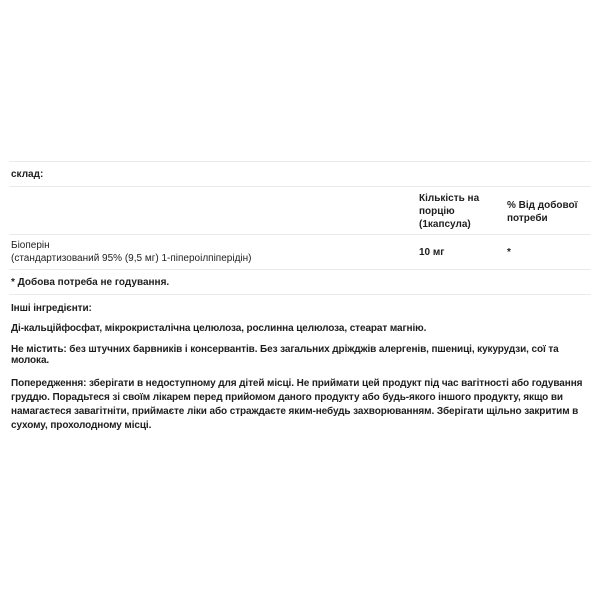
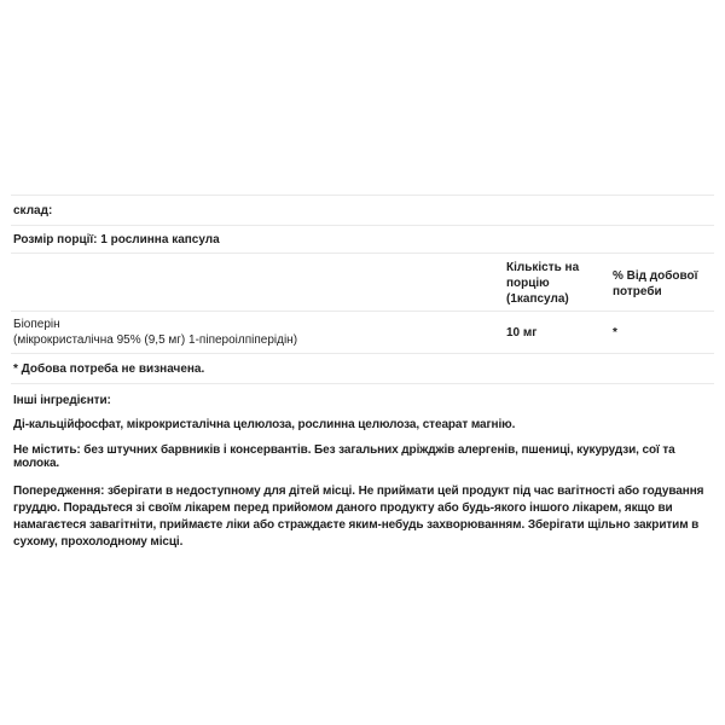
  склад:
+ Розмір порції: 1 рослинна капсула
  Кількість на порцію (1капсула)
  % Від добової потреби
  Біоперін
- (стандартизований 95% (9,5 мг) 1-піпероілпіперідін)
+ (мікрокристалічна 95% (9,5 мг) 1-піпероілпіперідін)
  10 мг
  *
- * Добова потреба не годування.
+ * Добова потреба не визначена.
  Інші інгредієнти:
  Ді-кальційфосфат, мікрокристалічна целюлоза, рослинна целюлоза, стеарат магнію.
  Не містить: без штучних барвників і консервантів. Без загальних дріжджів алергенів, пшениці, кукурудзи, сої та молока.
- Попередження: зберігати в недоступному для дітей місці. Не приймати цей продукт під час вагітності або годування груддю. Порадьтеся зі своїм лікарем перед прийомом даного продукту або будь-якого іншого продукту, якщо ви намагаєтеся завагітніти, приймаєте ліки або страждаєте яким-небудь захворюванням. Зберігати щільно закритим в сухому, прохолодному місці.
+ Попередження: зберігати в недоступному для дітей місці. Не приймати цей продукт під час вагітності або годування груддю. Порадьтеся зі своїм лікарем перед прийомом даного продукту або будь-якого іншого лікарем, якщо ви намагаєтеся завагітніти, приймаєте ліки або страждаєте яким-небудь захворюванням. Зберігати щільно закритим в сухому, прохолодному місці.
